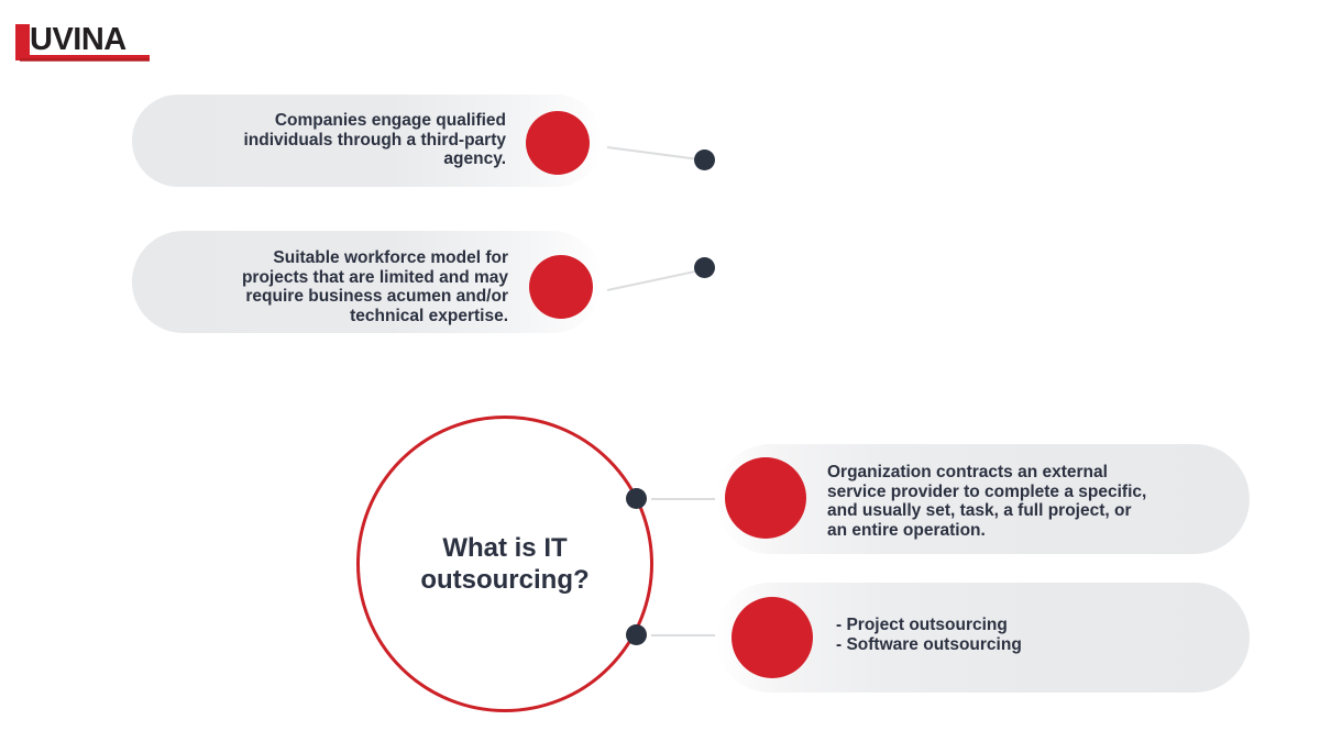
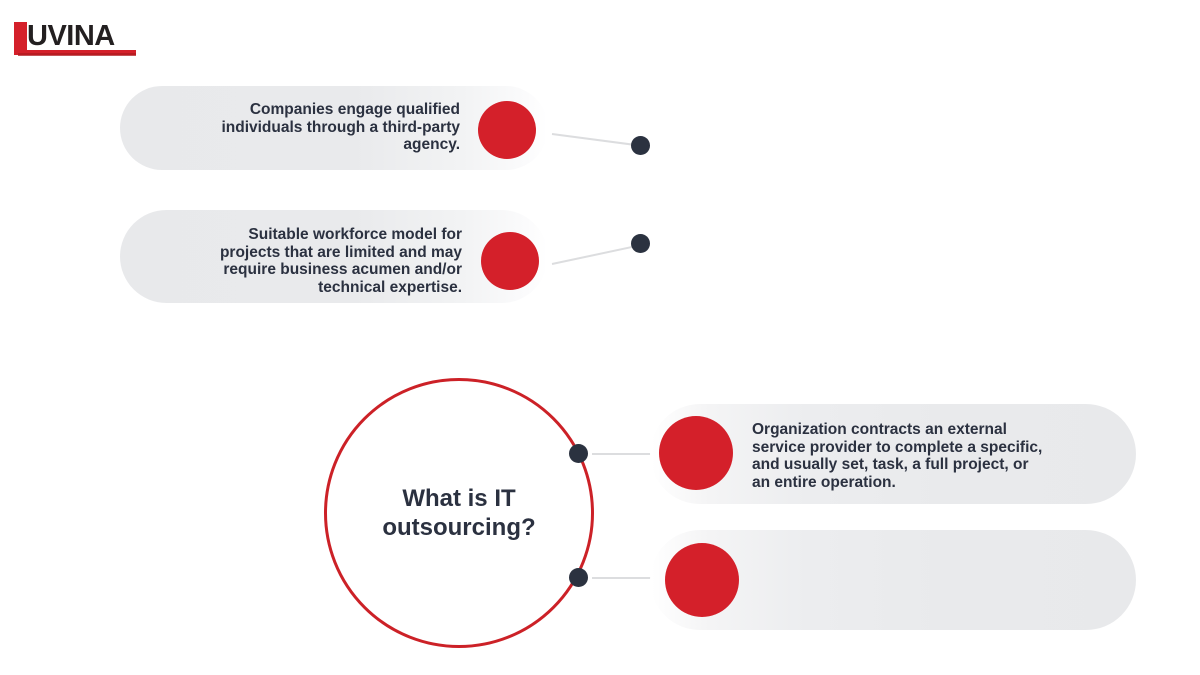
  UVINA
  Companies engage qualified
  individuals through a third-party
  agency.
  Suitable workforce model for
  projects that are limited and may
  require business acumen and/or
  technical expertise.
  What is IT
  outsourcing?
  Organization contracts an external
  service provider to complete a specific,
  and usually set, task, a full project, or
  an entire operation.
- - Project outsourcing
- - Software outsourcing
